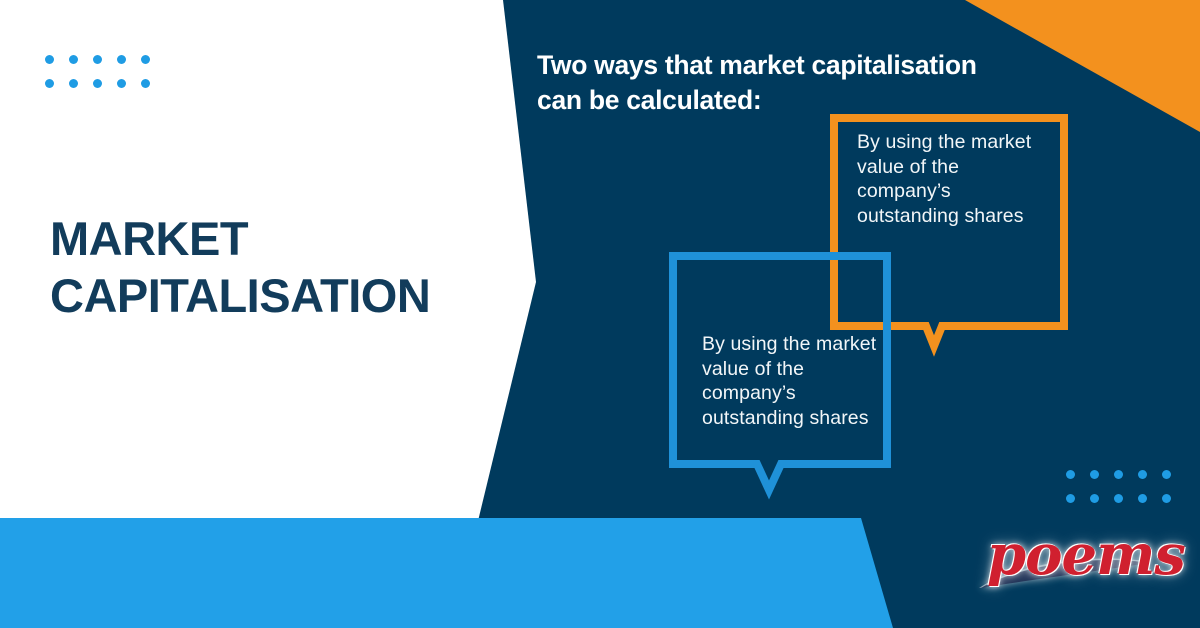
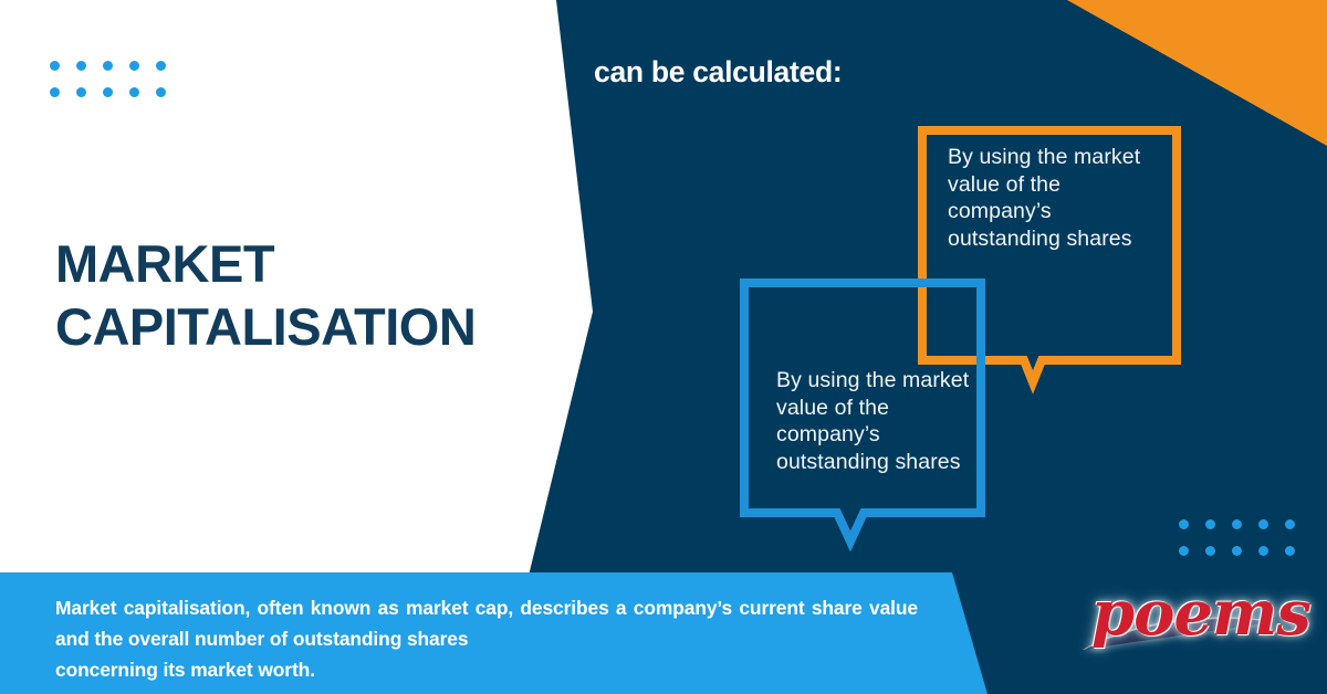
  MARKET
  CAPITALISATION
- Two ways that market capitalisation
  can be calculated:
  By using the market value of the company’s outstanding shares
  By using the market value of the company’s outstanding shares
+ Market capitalisation, often known as market cap, describes a company’s current share value and the overall number of outstanding shares
+ concerning its market worth.
  poems
